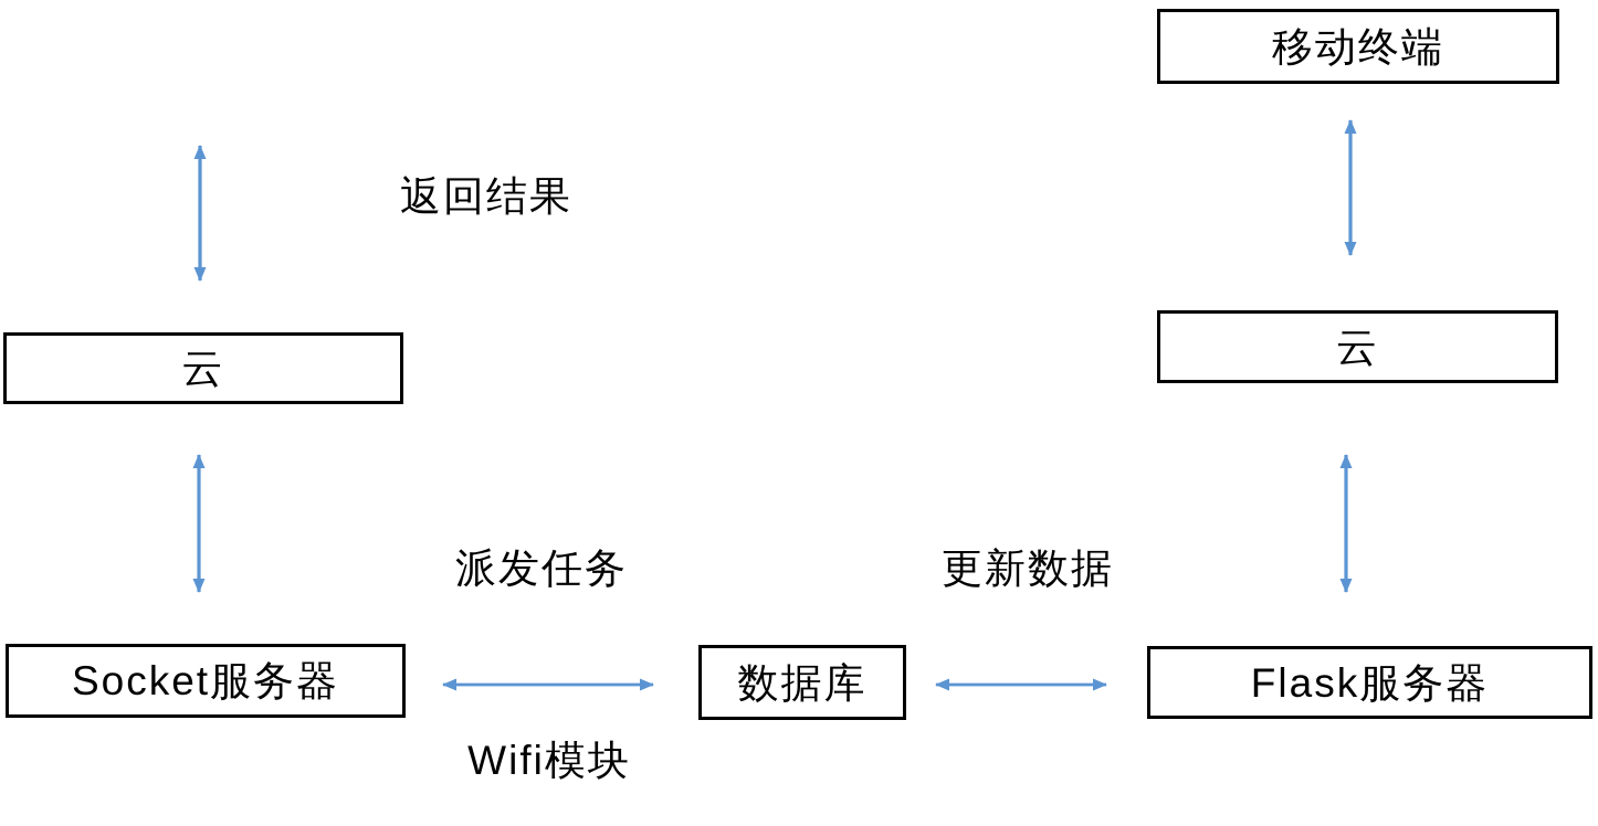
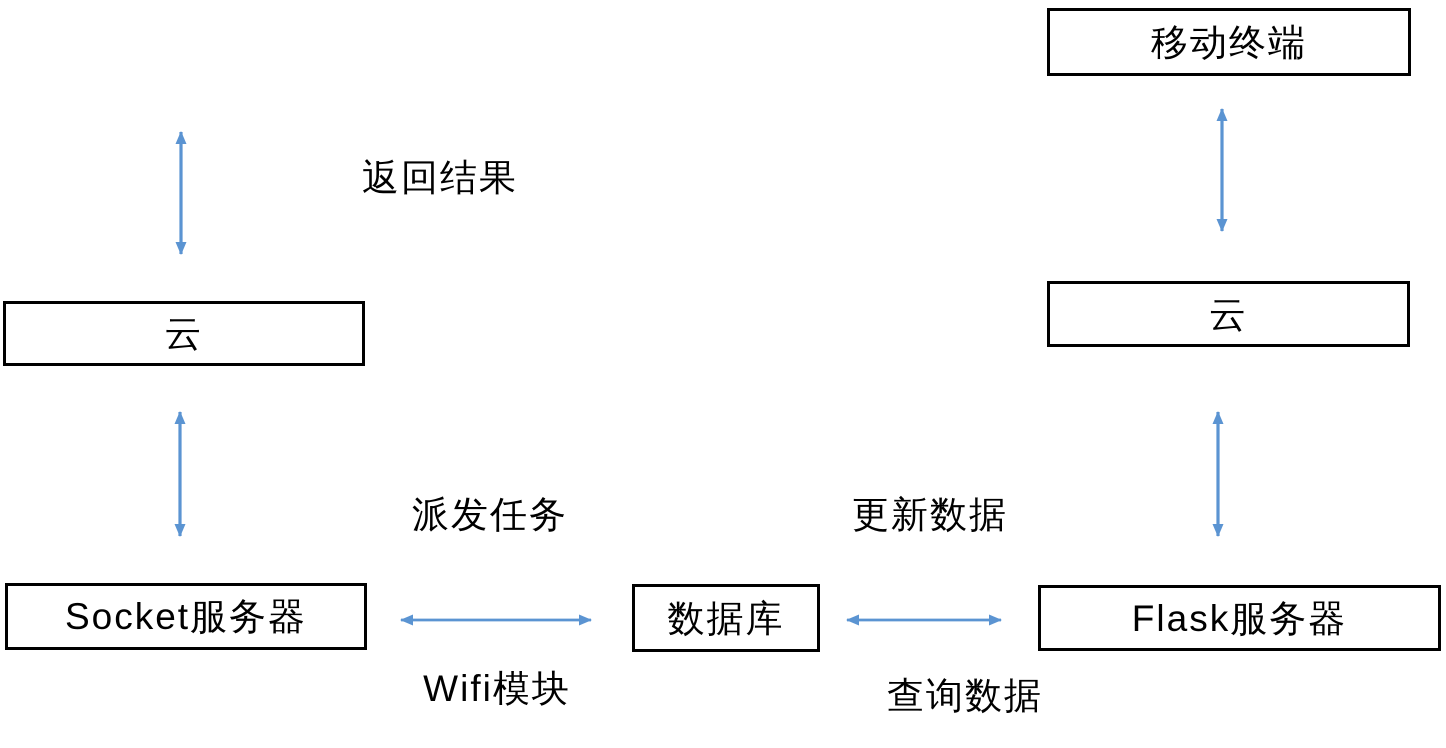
  云
  Socket服务器
  数据库
  移动终端
  云
  Flask服务器
  返回结果
  派发任务
  Wifi模块
  更新数据
+ 查询数据
